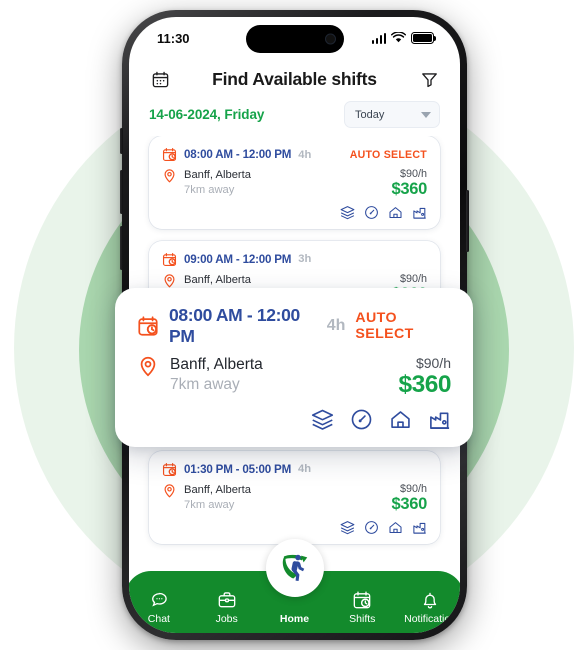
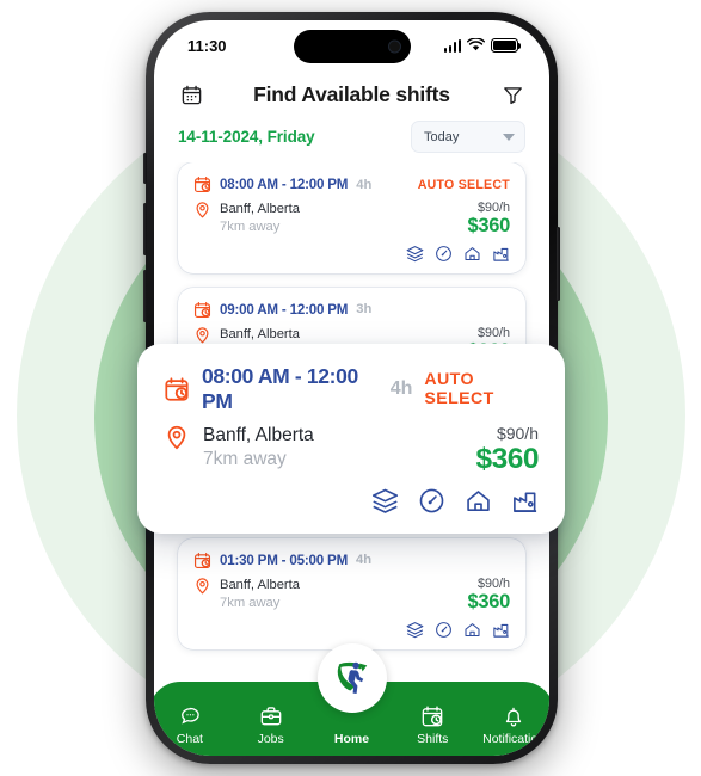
  11:30
  Find Available shifts
- 14-06-2024, Friday
+ 14-11-2024, Friday
  Today
  08:00 AM - 12:00 PM
  4h
  AUTO SELECT
  Banff, Alberta
  7km away
  $90/h
  $360
  09:00 AM - 12:00 PM
  3h
  Banff, Alberta
  $90/h
  01:30 PM - 05:00 PM
  4h
  Banff, Alberta
  7km away
  $90/h
  $360
  Chat
  Jobs
  Shifts
  Notification
  Home
  08:00 AM - 12:00 PM
  4h
  AUTO SELECT
  Banff, Alberta
  7km away
  $90/h
  $360
